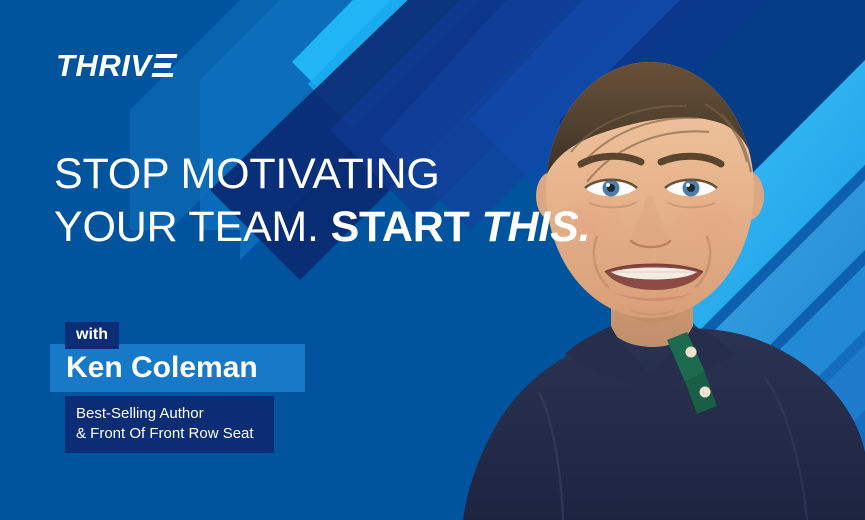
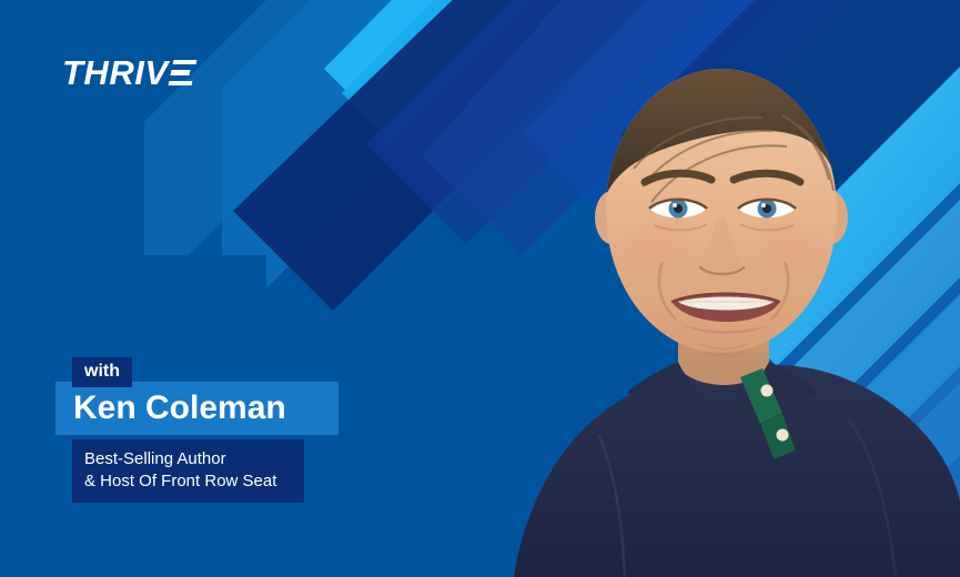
  THRIV
- STOP MOTIVATING
- YOUR TEAM. START THIS.
  Ken Coleman
  with
  Best-Selling Author
- & Front Of Front Row Seat
+ & Host Of Front Row Seat
